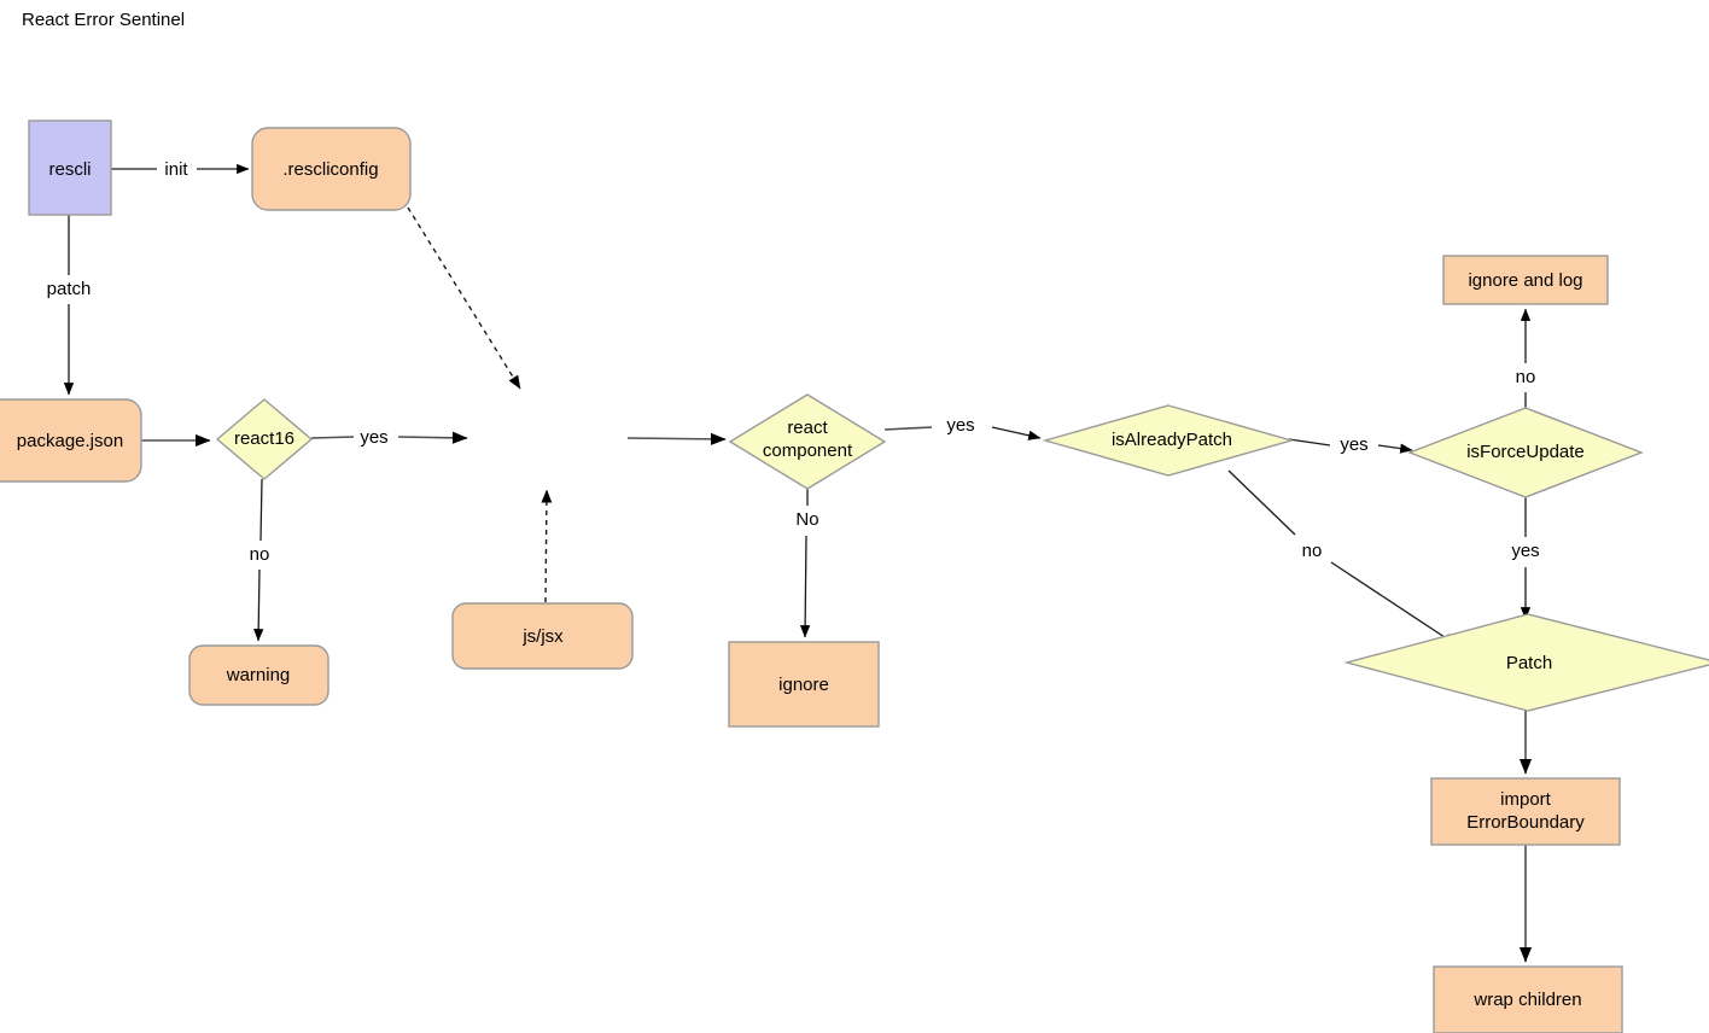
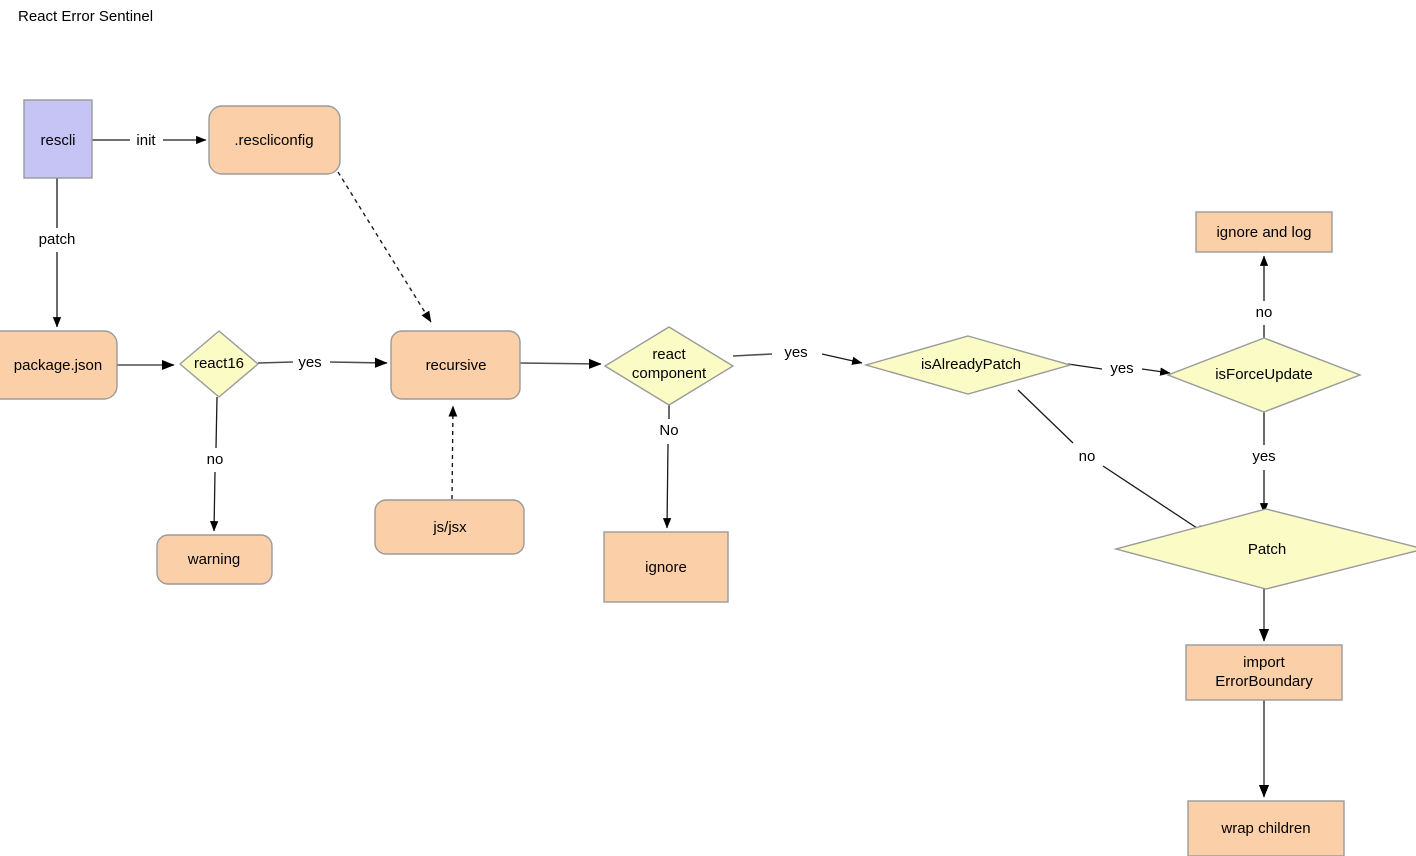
  React Error Sentinel
  init
  patch
  yes
  no
  yes
  No
  yes
  no
  no
  yes
  rescli
  .rescliconfig
  package.json
  react16
+ recursive
  js/jsx
  warning
  react
  component
  ignore
  isAlreadyPatch
  isForceUpdate
  ignore and log
  Patch
  import
  ErrorBoundary
  wrap children
